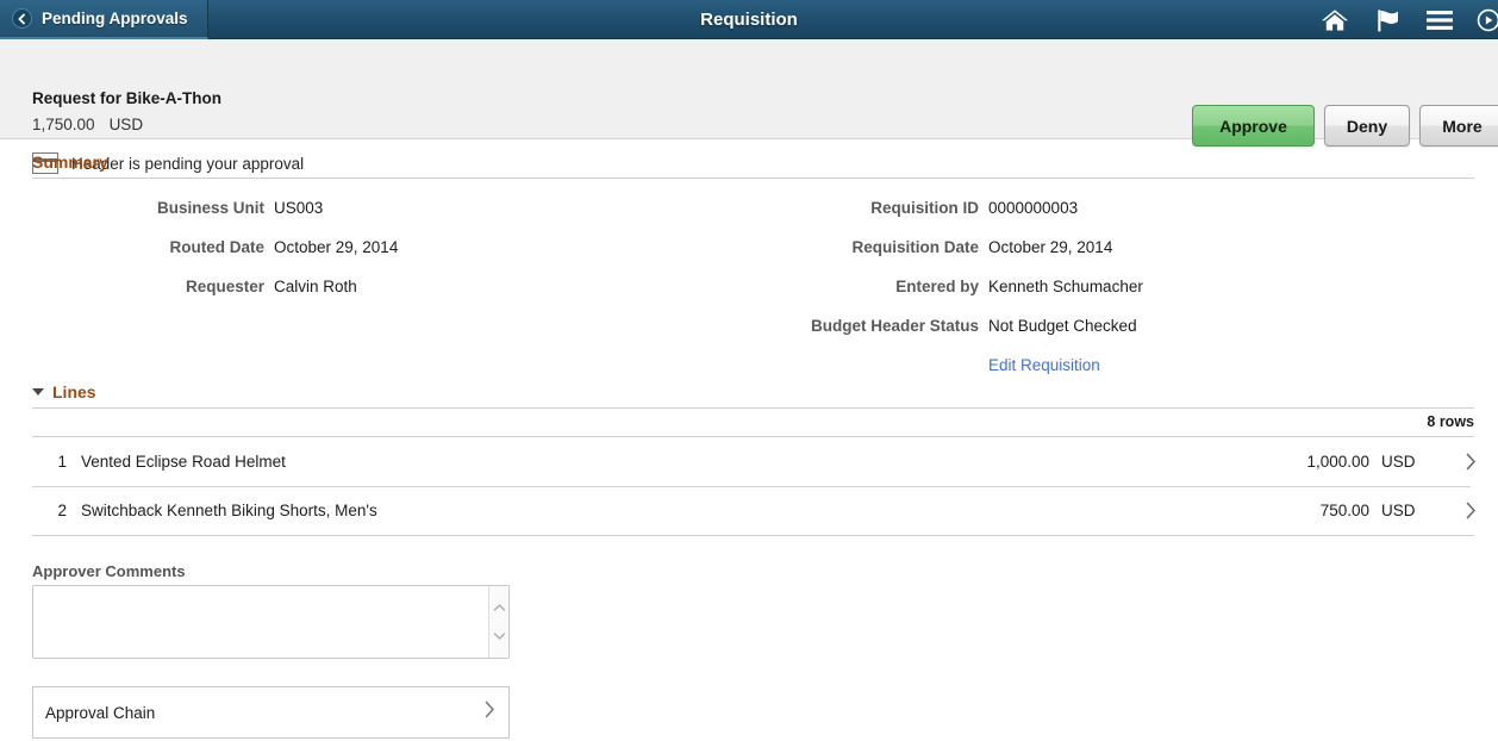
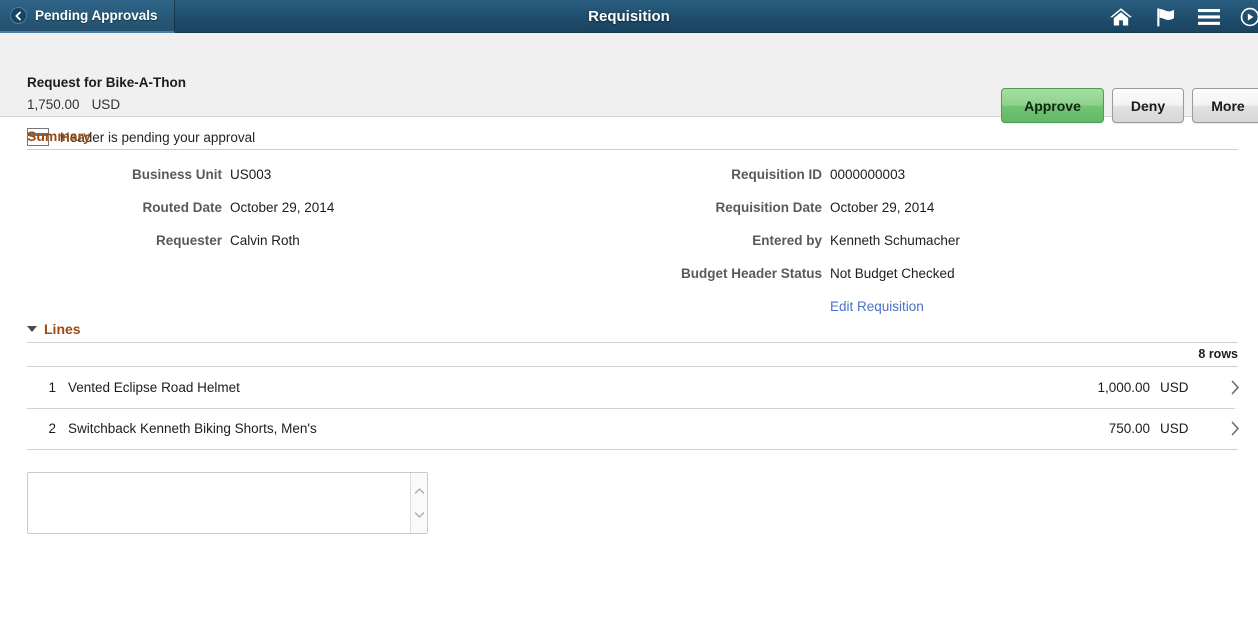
  Pending Approvals
  Requisition
  Request for Bike-A-Thon
  1,750.00 USD
  Header is pending your approval
  Approve
  Deny
  More
  Summary
  Business Unit
  US003
  Routed Date
  October 29, 2014
  Requester
  Calvin Roth
  Requisition ID
  0000000003
  Requisition Date
  October 29, 2014
  Entered by
  Kenneth Schumacher
  Budget Header Status
  Not Budget Checked
  Edit Requisition
  Lines
  8 rows
  1
  Vented Eclipse Road Helmet
  1,000.00
  USD
  2
  Switchback Kenneth Biking Shorts, Men's
  750.00
  USD
- Approver Comments
- Approval Chain
